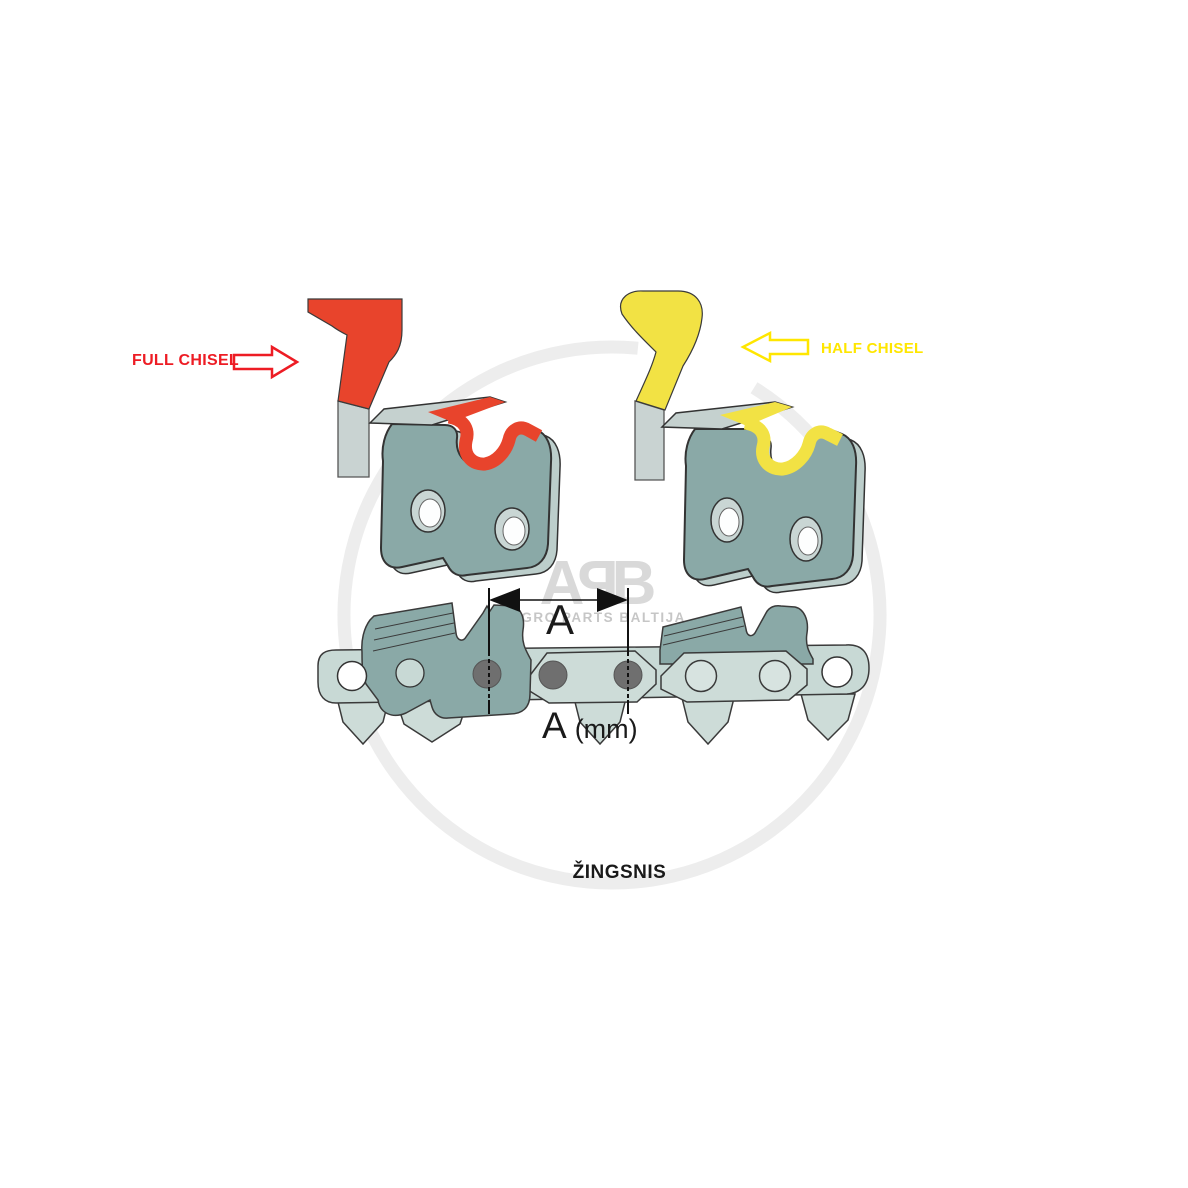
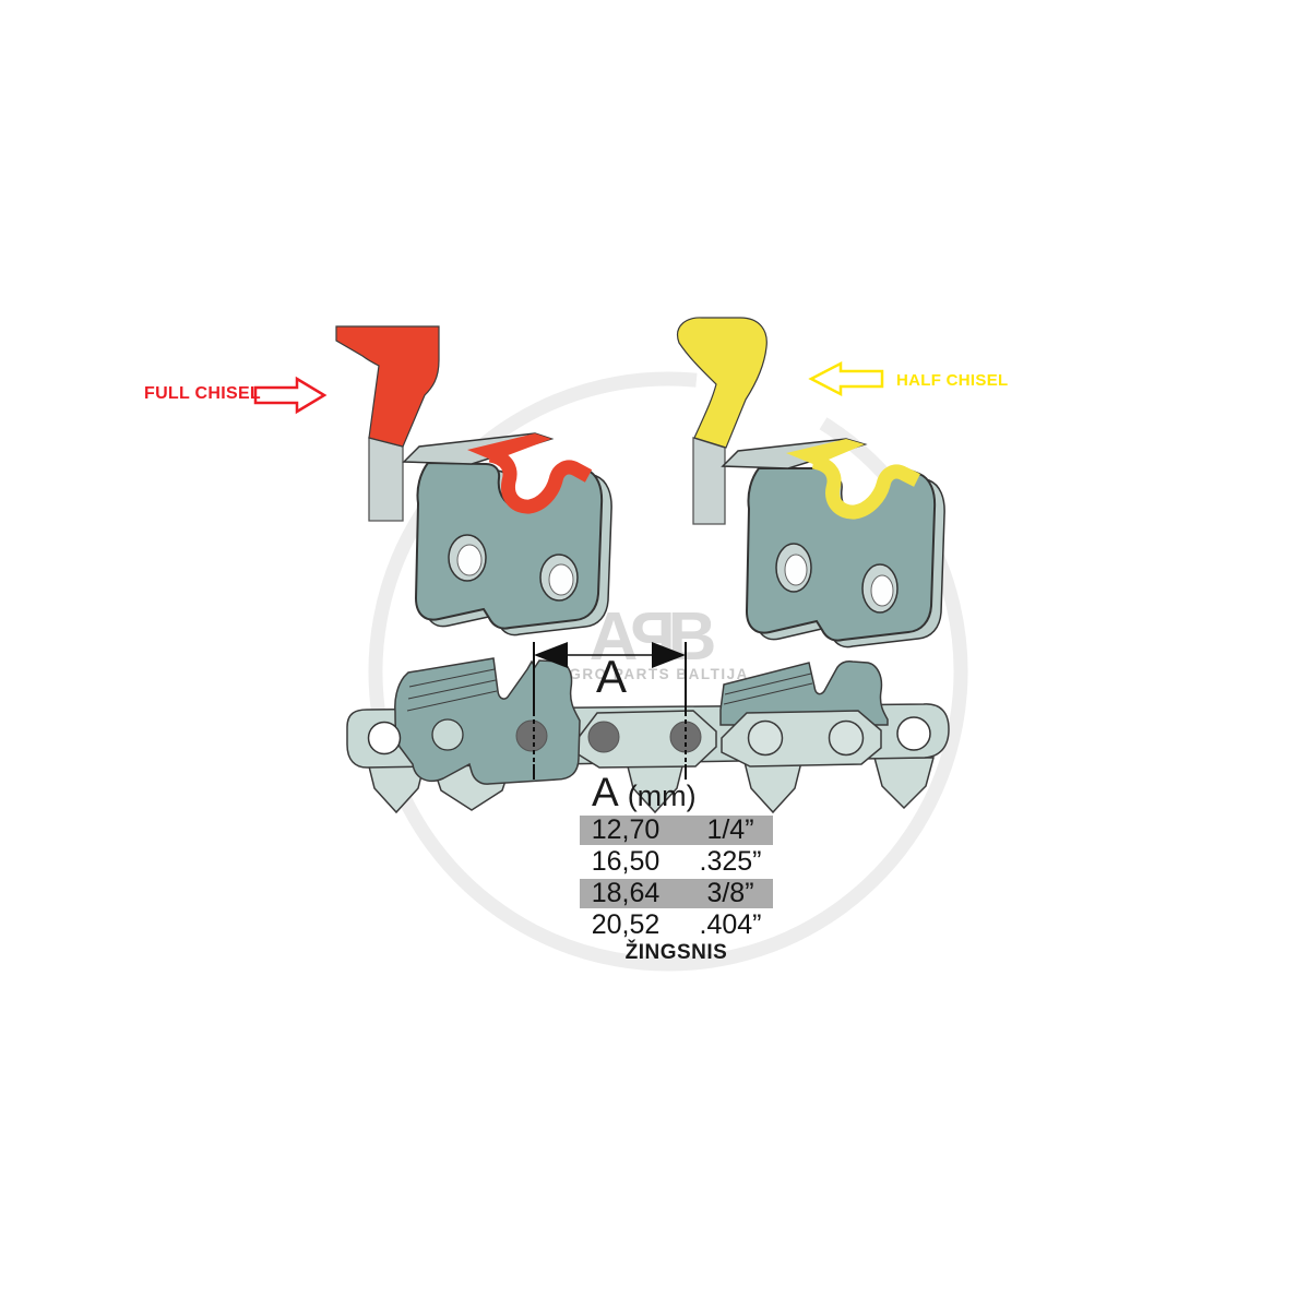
  A
  B
  GRO PARTS BALTIJA
  FULL CHISEL
  HALF CHISEL
  A
  A
  (mm)
+ 12,70
+ 1/4”
+ 16,50
+ .325”
+ 18,64
+ 3/8”
+ 20,52
+ .404”
  ŽINGSNIS
